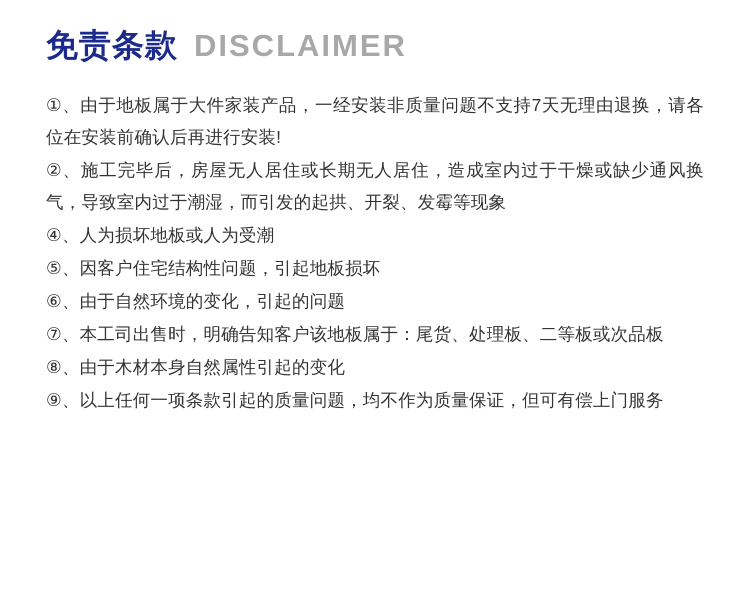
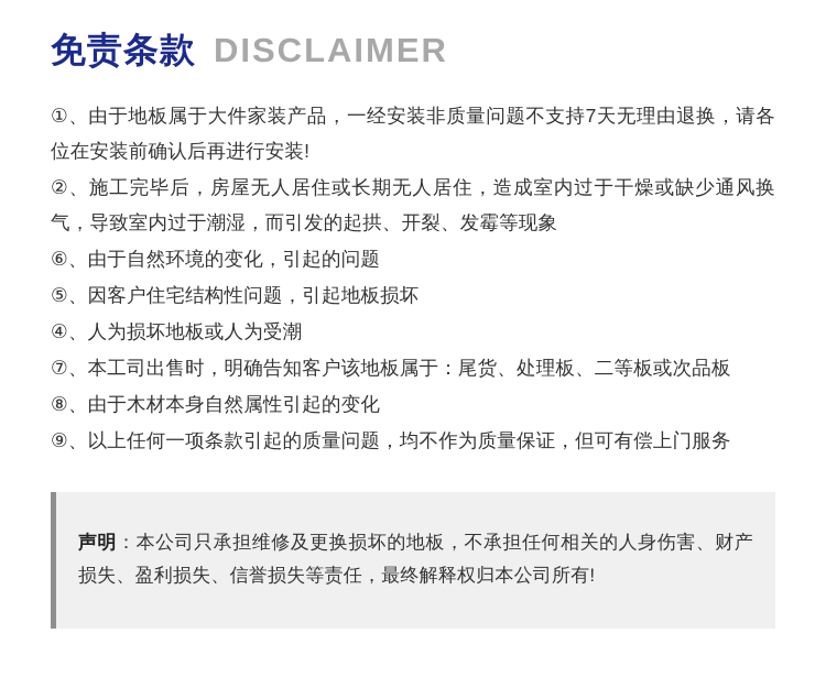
  免责条款
  DISCLAIMER
  ①、由于地板属于大件家装产品，一经安装非质量问题不支持7天无理由退换，请各位在安装前确认后再进行安装!
  ②、施工完毕后，房屋无人居住或长期无人居住，造成室内过于干燥或缺少通风换气，导致室内过于潮湿，而引发的起拱、开裂、发霉等现象
- ④、人为损坏地板或人为受潮
+ ⑥、由于自然环境的变化，引起的问题
  ⑤、因客户住宅结构性问题，引起地板损坏
- ⑥、由于自然环境的变化，引起的问题
+ ④、人为损坏地板或人为受潮
  ⑦、本工司出售时，明确告知客户该地板属于：尾货、处理板、二等板或次品板
  ⑧、由于木材本身自然属性引起的变化
  ⑨、以上任何一项条款引起的质量问题，均不作为质量保证，但可有偿上门服务
+ 声明：本公司只承担维修及更换损坏的地板，不承担任何相关的人身伤害、财产损失、盈利损失、信誉损失等责任，最终解释权归本公司所有!
